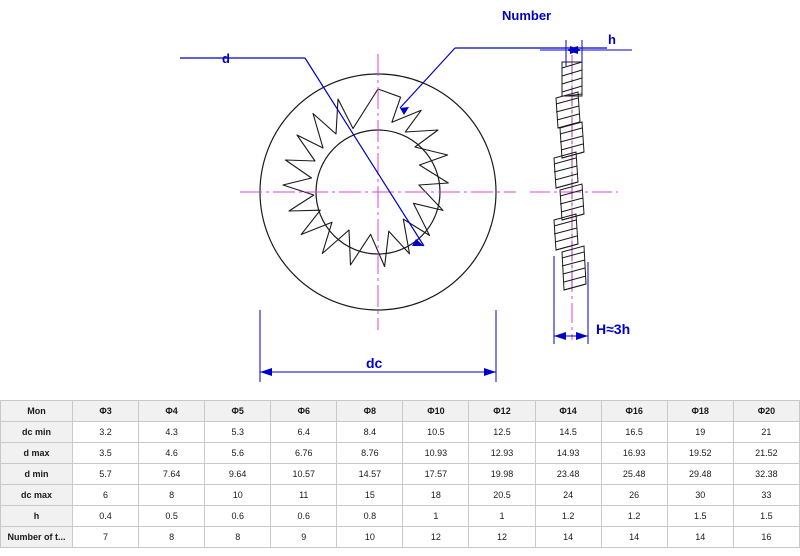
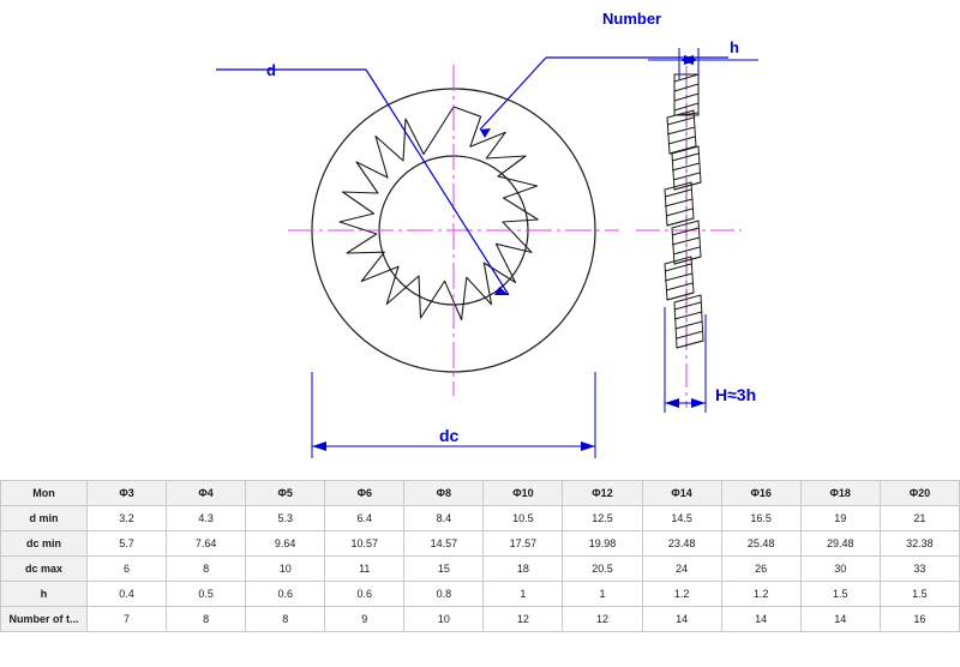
  Number
  d
  dc
  h
  H≈3h
  Mon	Φ3	Φ4	Φ5	Φ6	Φ8	Φ10	Φ12	Φ14	Φ16	Φ18	Φ20
- dc min	3.2	4.3	5.3	6.4	8.4	10.5	12.5	14.5	16.5	19	21
+ d min	3.2	4.3	5.3	6.4	8.4	10.5	12.5	14.5	16.5	19	21
- d max	3.5	4.6	5.6	6.76	8.76	10.93	12.93	14.93	16.93	19.52	21.52
- d min	5.7	7.64	9.64	10.57	14.57	17.57	19.98	23.48	25.48	29.48	32.38
+ dc min	5.7	7.64	9.64	10.57	14.57	17.57	19.98	23.48	25.48	29.48	32.38
  dc max	6	8	10	11	15	18	20.5	24	26	30	33
  h	0.4	0.5	0.6	0.6	0.8	1	1	1.2	1.2	1.5	1.5
  Number of t...	7	8	8	9	10	12	12	14	14	14	16
